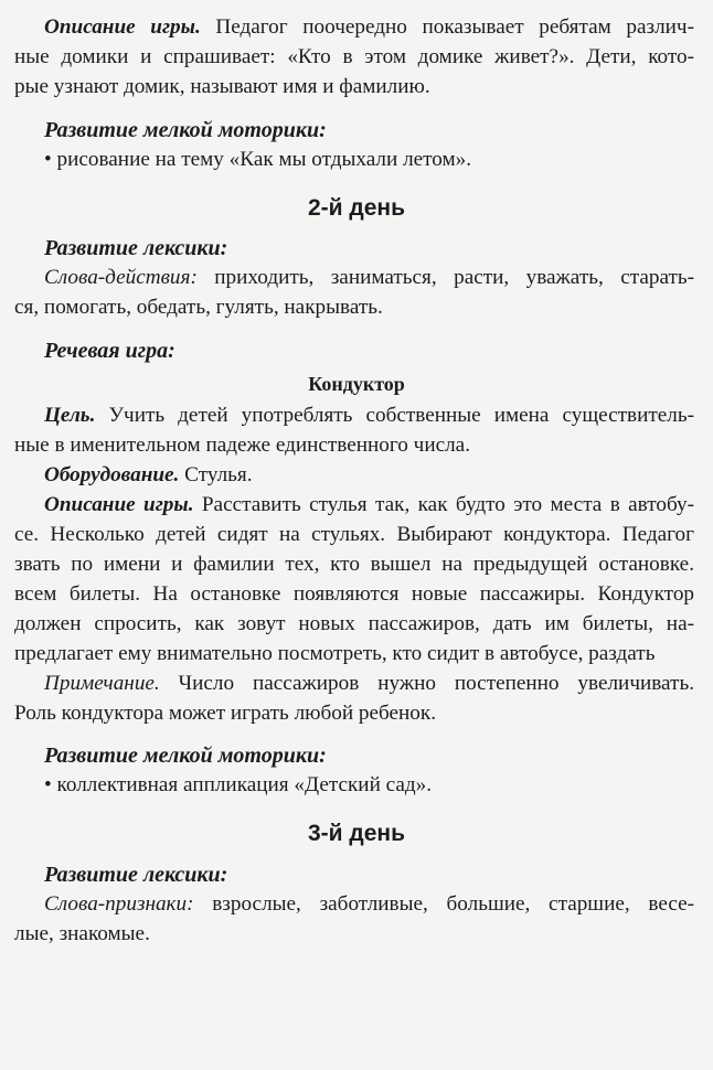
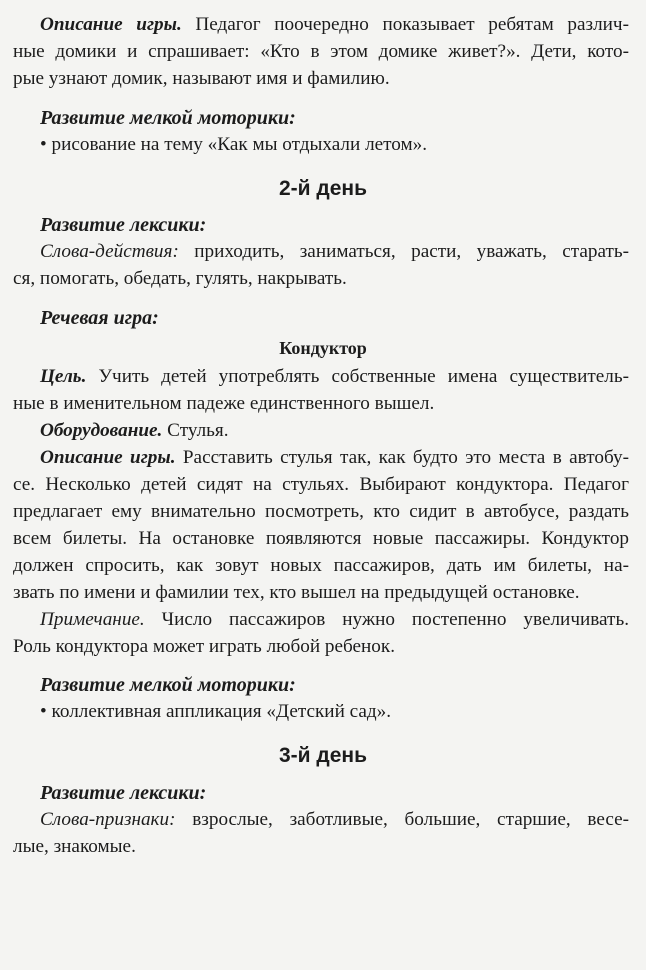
  Описание игры. Педагог поочередно показывает ребятам различ-
  ные домики и спрашивает: «Кто в этом домике живет?». Дети, кото-
  рые узнают домик, называют имя и фамилию.
  Развитие мелкой моторики:
  • рисование на тему «Как мы отдыхали летом».
  2-й день
  Развитие лексики:
  Слова-действия: приходить, заниматься, расти, уважать, старать-
  ся, помогать, обедать, гулять, накрывать.
  Речевая игра:
  Кондуктор
  Цель. Учить детей употреблять собственные имена существитель-
- ные в именительном падеже единственного числа.
+ ные в именительном падеже единственного вышел.
  Оборудование. Стулья.
  Описание игры. Расставить стулья так, как будто это места в автобу-
  се. Несколько детей сидят на стульях. Выбирают кондуктора. Педагог
- звать по имени и фамилии тех, кто вышел на предыдущей остановке.
+ предлагает ему внимательно посмотреть, кто сидит в автобусе, раздать
  всем билеты. На остановке появляются новые пассажиры. Кондуктор
  должен спросить, как зовут новых пассажиров, дать им билеты, на-
- предлагает ему внимательно посмотреть, кто сидит в автобусе, раздать
+ звать по имени и фамилии тех, кто вышел на предыдущей остановке.
  Примечание. Число пассажиров нужно постепенно увеличивать.
  Роль кондуктора может играть любой ребенок.
  Развитие мелкой моторики:
  • коллективная аппликация «Детский сад».
  3-й день
  Развитие лексики:
  Слова-признаки: взрослые, заботливые, большие, старшие, весе-
  лые, знакомые.
